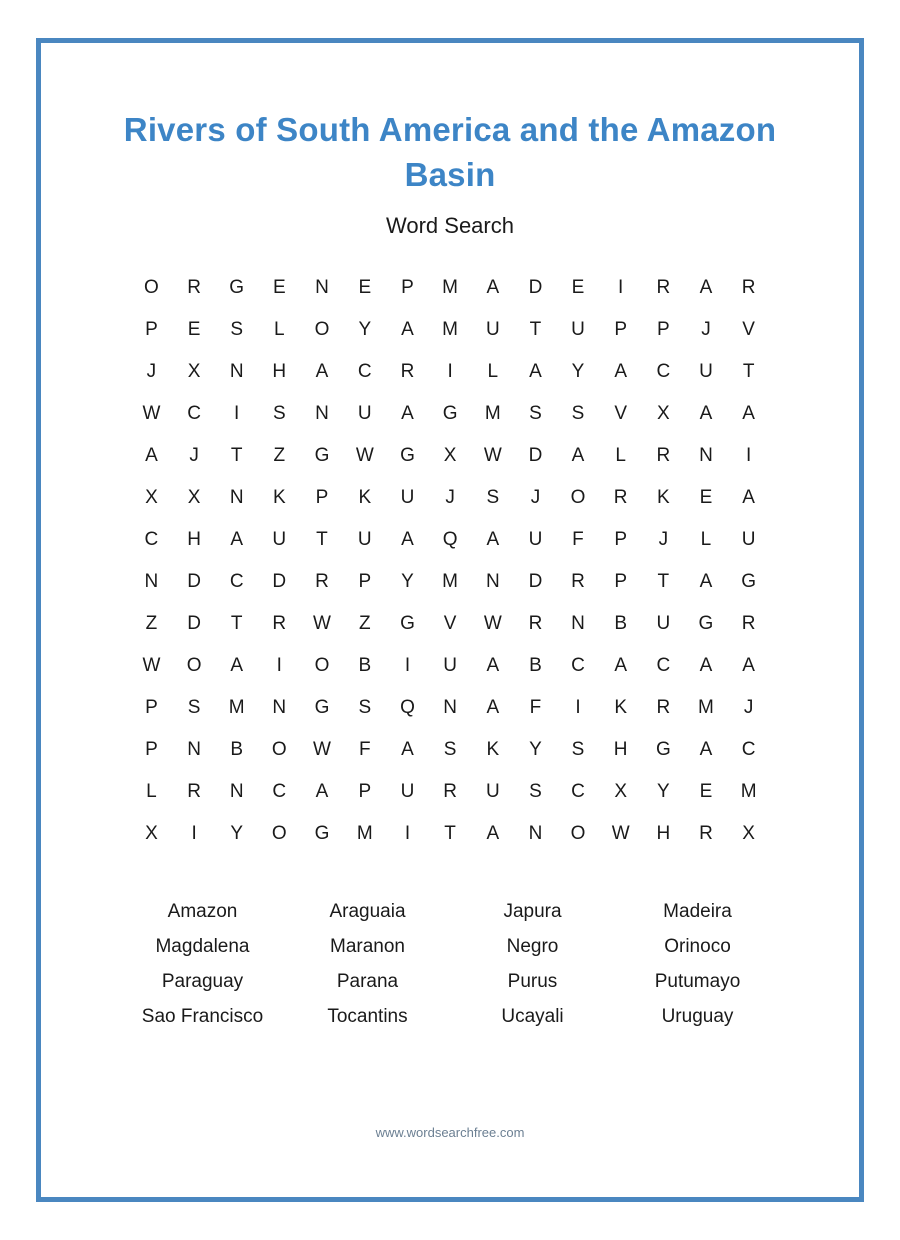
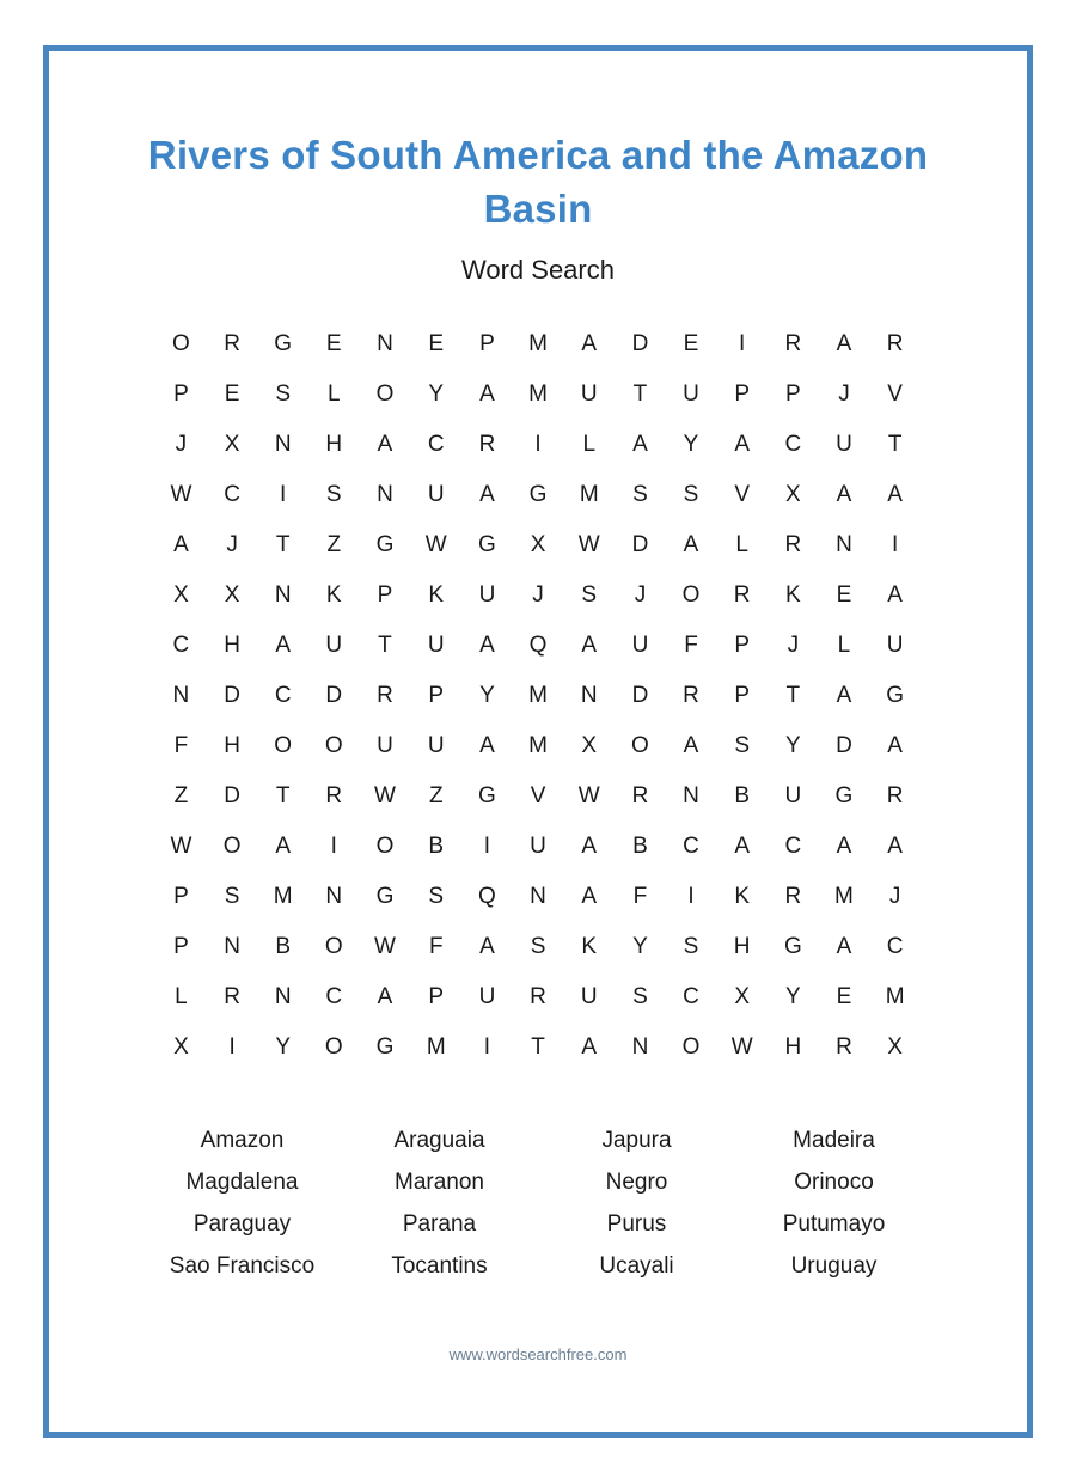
  Rivers of South America and the Amazon Basin
  Word Search
  O	R	G	E	N	E	P	M	A	D	E	I	R	A	R
  P	E	S	L	O	Y	A	M	U	T	U	P	P	J	V
  J	X	N	H	A	C	R	I	L	A	Y	A	C	U	T
  W	C	I	S	N	U	A	G	M	S	S	V	X	A	A
  A	J	T	Z	G	W	G	X	W	D	A	L	R	N	I
  X	X	N	K	P	K	U	J	S	J	O	R	K	E	A
  C	H	A	U	T	U	A	Q	A	U	F	P	J	L	U
  N	D	C	D	R	P	Y	M	N	D	R	P	T	A	G
+ F	H	O	O	U	U	A	M	X	O	A	S	Y	D	A
  Z	D	T	R	W	Z	G	V	W	R	N	B	U	G	R
  W	O	A	I	O	B	I	U	A	B	C	A	C	A	A
  P	S	M	N	G	S	Q	N	A	F	I	K	R	M	J
  P	N	B	O	W	F	A	S	K	Y	S	H	G	A	C
  L	R	N	C	A	P	U	R	U	S	C	X	Y	E	M
  X	I	Y	O	G	M	I	T	A	N	O	W	H	R	X
  Amazon
  Araguaia
  Japura
  Madeira
  Magdalena
  Maranon
  Negro
  Orinoco
  Paraguay
  Parana
  Purus
  Putumayo
  Sao Francisco
  Tocantins
  Ucayali
  Uruguay
  www.wordsearchfree.com
